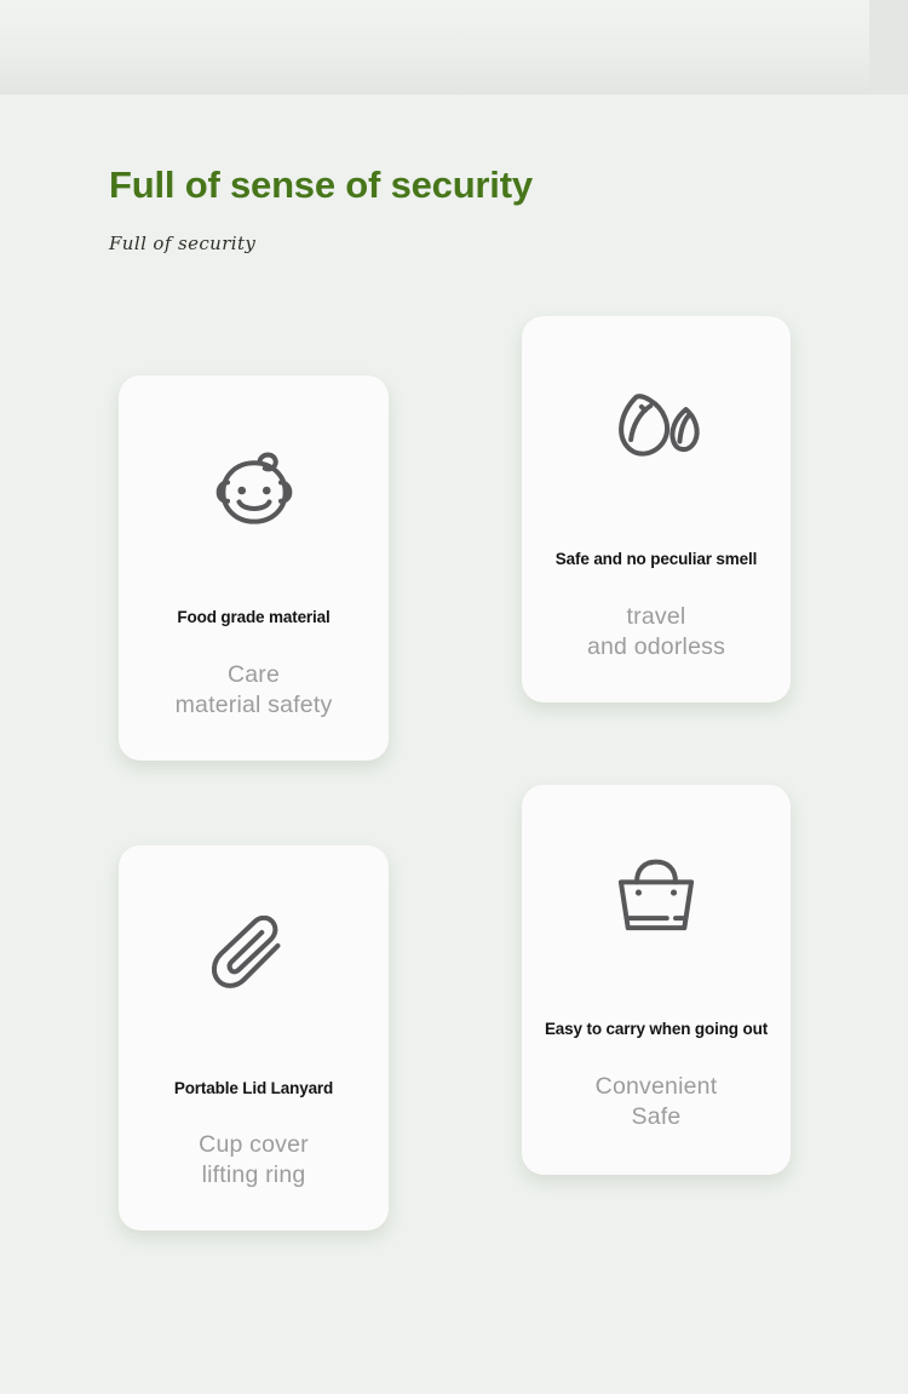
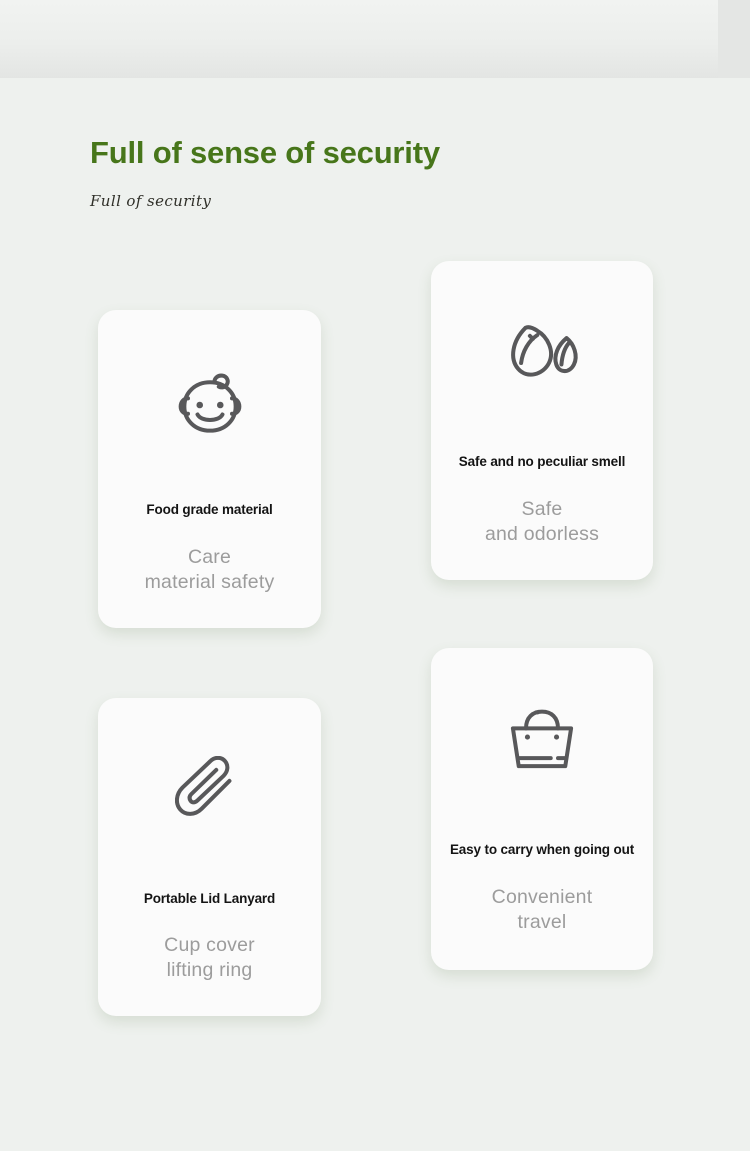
  Full of sense of security
  Full of security
  Food grade material
  Care
  material safety
  Safe and no peculiar smell
- travel
+ Safe
  and odorless
  Portable Lid Lanyard
  Cup cover
  lifting ring
  Easy to carry when going out
  Convenient
- Safe
+ travel
